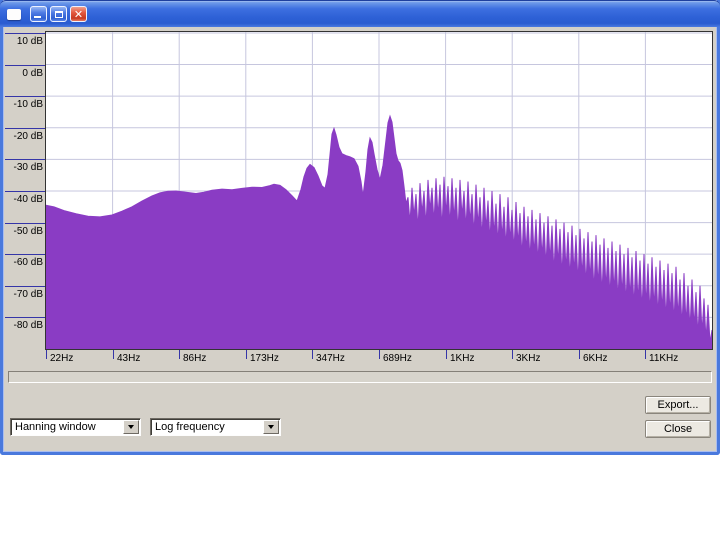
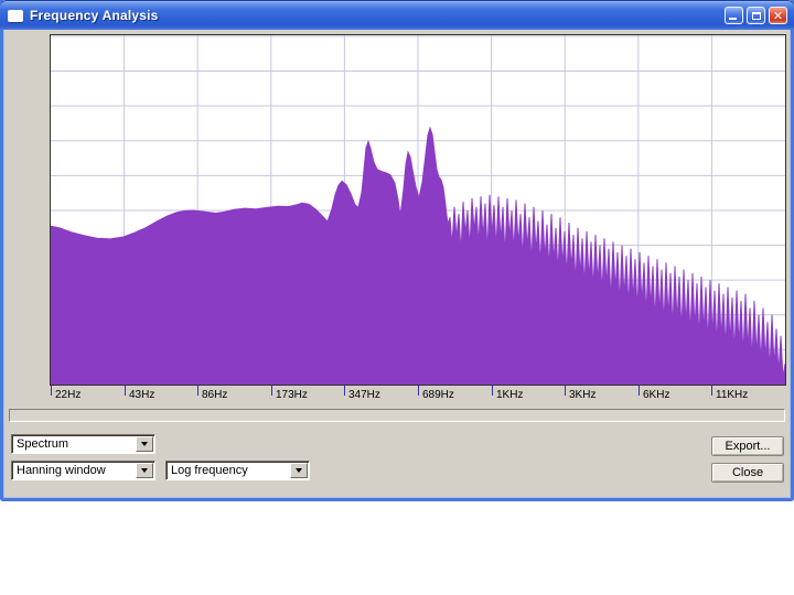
+ Frequency Analysis
  ✕
- 10 dB
- 0 dB
- -10 dB
- -20 dB
- -30 dB
- -40 dB
- -50 dB
- -60 dB
- -70 dB
- -80 dB
  22Hz
  43Hz
  86Hz
  173Hz
  347Hz
  689Hz
  1KHz
  3KHz
  6KHz
  11KHz
+ Spectrum
  Hanning window
  Log frequency
  Export...
  Close
